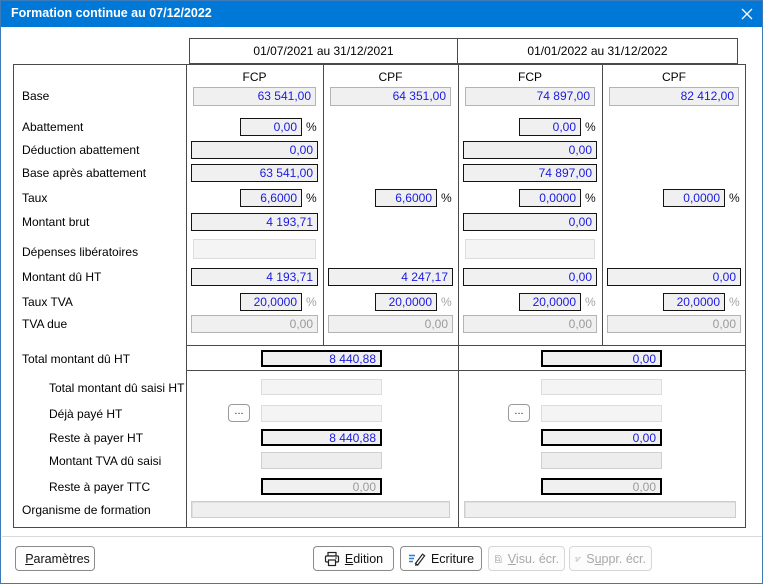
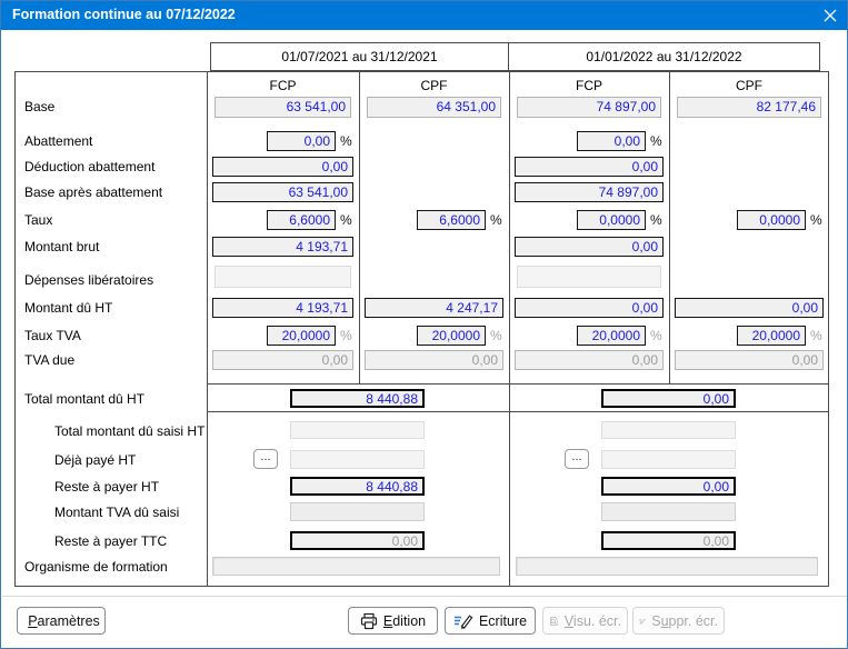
  Formation continue au 07/12/2022
  01/07/2021 au 31/12/2021
  01/01/2022 au 31/12/2022
  FCP
  CPF
  FCP
  CPF
  Base
  Abattement
  Déduction abattement
  Base après abattement
  Taux
  Montant brut
  Dépenses libératoires
  Montant dû HT
  Taux TVA
  TVA due
  Total montant dû HT
  Total montant dû saisi HT
  Déjà payé HT
  Reste à payer HT
  Montant TVA dû saisi
  Reste à payer TTC
  Organisme de formation
  63 541,00
  64 351,00
  74 897,00
- 82 412,00
+ 82 177,46
  0,00
  %
  0,00
  %
  0,00
  0,00
  63 541,00
  74 897,00
  6,6000
  %
  6,6000
  %
  0,0000
  %
  0,0000
  %
  4 193,71
  0,00
  4 193,71
  4 247,17
  0,00
  0,00
  20,0000
  %
  20,0000
  %
  20,0000
  %
  20,0000
  %
  0,00
  0,00
  0,00
  0,00
  8 440,88
  0,00
  ...
  ...
  8 440,88
  0,00
  0,00
  0,00
  Paramètres
  Edition
  Ecriture
  Visu. écr.
  Suppr. écr.
